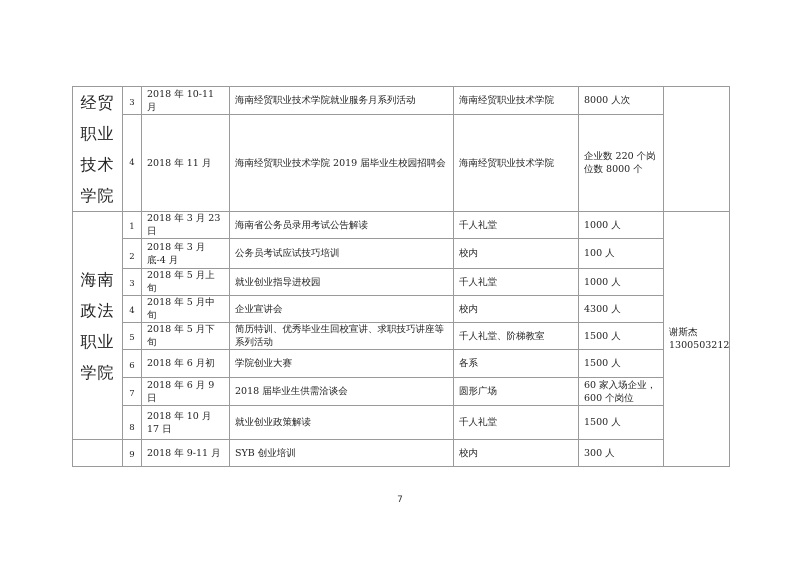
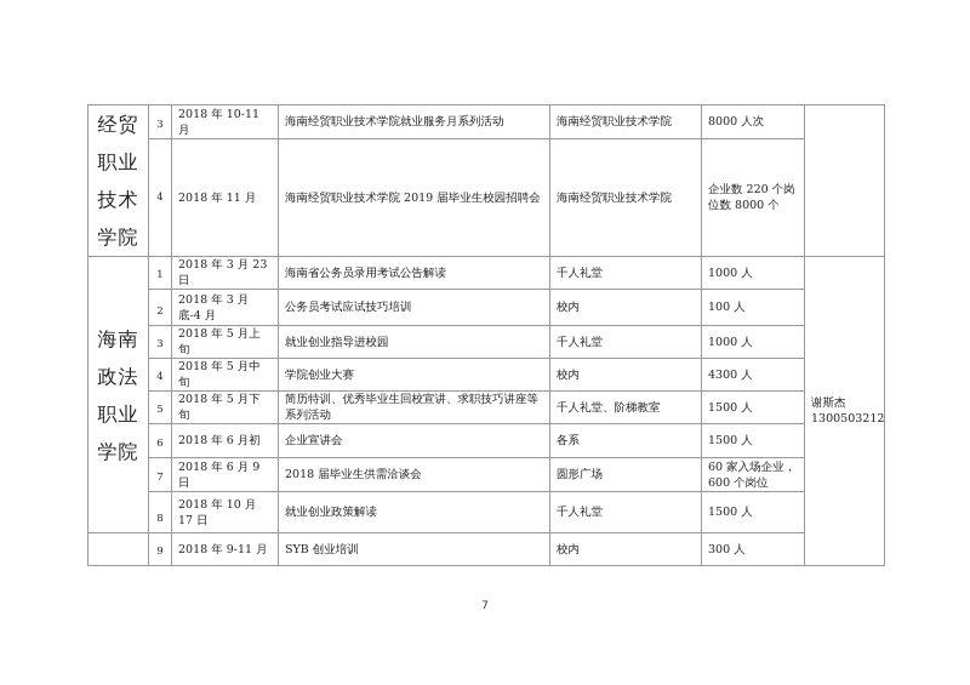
  经贸 职业 技术 学院	3	2018 年 10-11 月	海南经贸职业技术学院就业服务月系列活动	海南经贸职业技术学院	8000 人次
  4	2018 年 11 月	海南经贸职业技术学院 2019 届毕业生校园招聘会	海南经贸职业技术学院	企业数 220 个岗位数 8000 个
  海南 政法 职业 学院	1	2018 年 3 月 23 日	海南省公务员录用考试公告解读	千人礼堂	1000 人	谢斯杰 1300503212
  2	2018 年 3 月底-4 月	公务员考试应试技巧培训	校内	100 人
  3	2018 年 5 月上旬	就业创业指导进校园	千人礼堂	1000 人
- 4	2018 年 5 月中旬	企业宣讲会	校内	4300 人
+ 4	2018 年 5 月中旬	学院创业大赛	校内	4300 人
  5	2018 年 5 月下旬	简历特训、优秀毕业生回校宣讲、求职技巧讲座等系列活动	千人礼堂、阶梯教室	1500 人
- 6	2018 年 6 月初	学院创业大赛	各系	1500 人
+ 6	2018 年 6 月初	企业宣讲会	各系	1500 人
  7	2018 年 6 月 9 日	2018 届毕业生供需洽谈会	圆形广场	60 家入场企业，600 个岗位
  8	2018 年 10 月 17 日	就业创业政策解读	千人礼堂	1500 人
  	9	2018 年 9-11 月	SYB 创业培训	校内	300 人
  7
